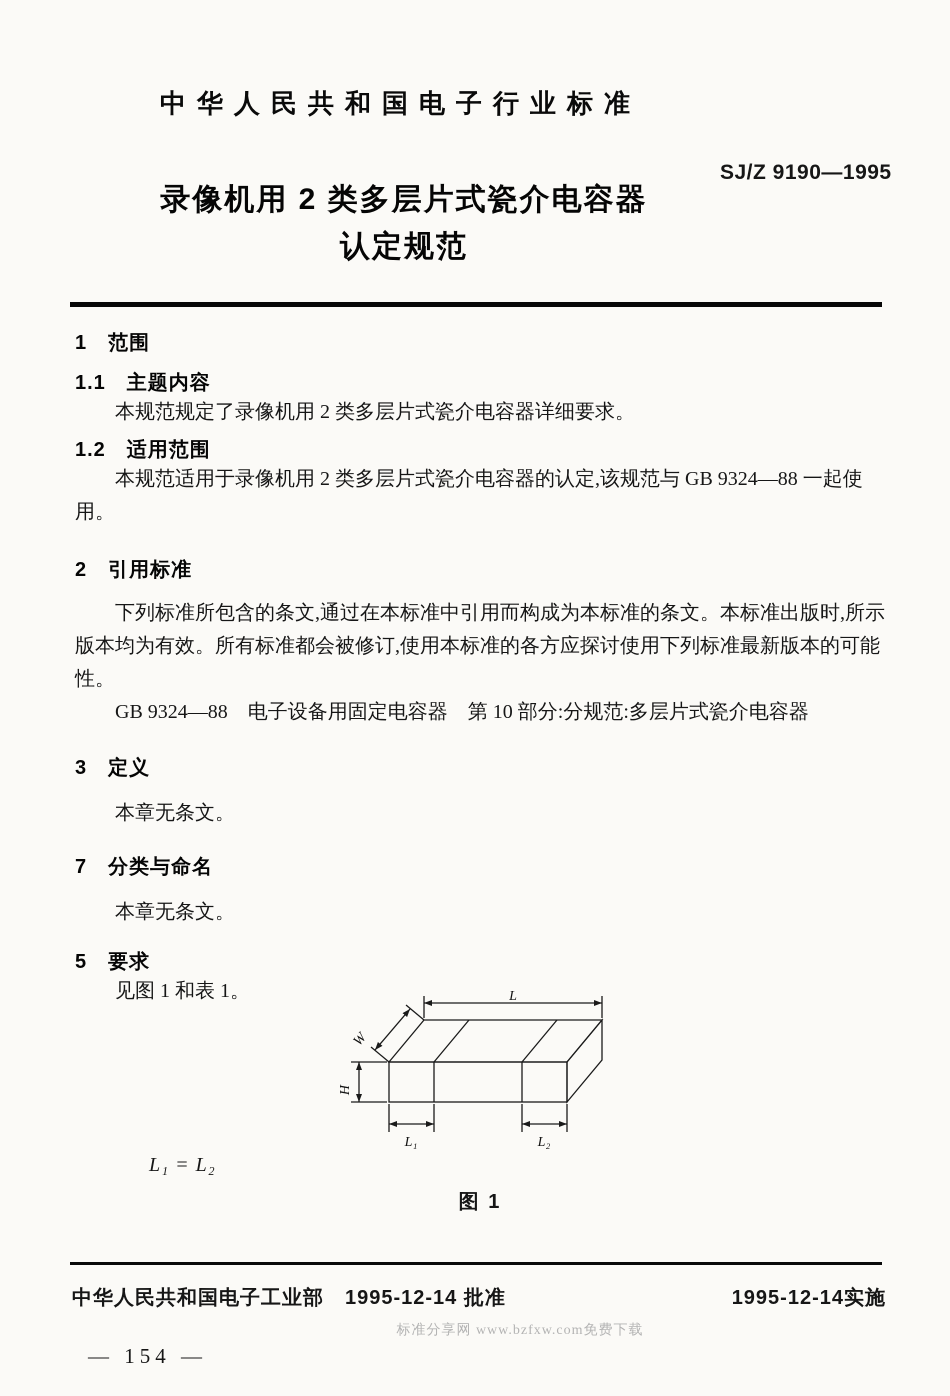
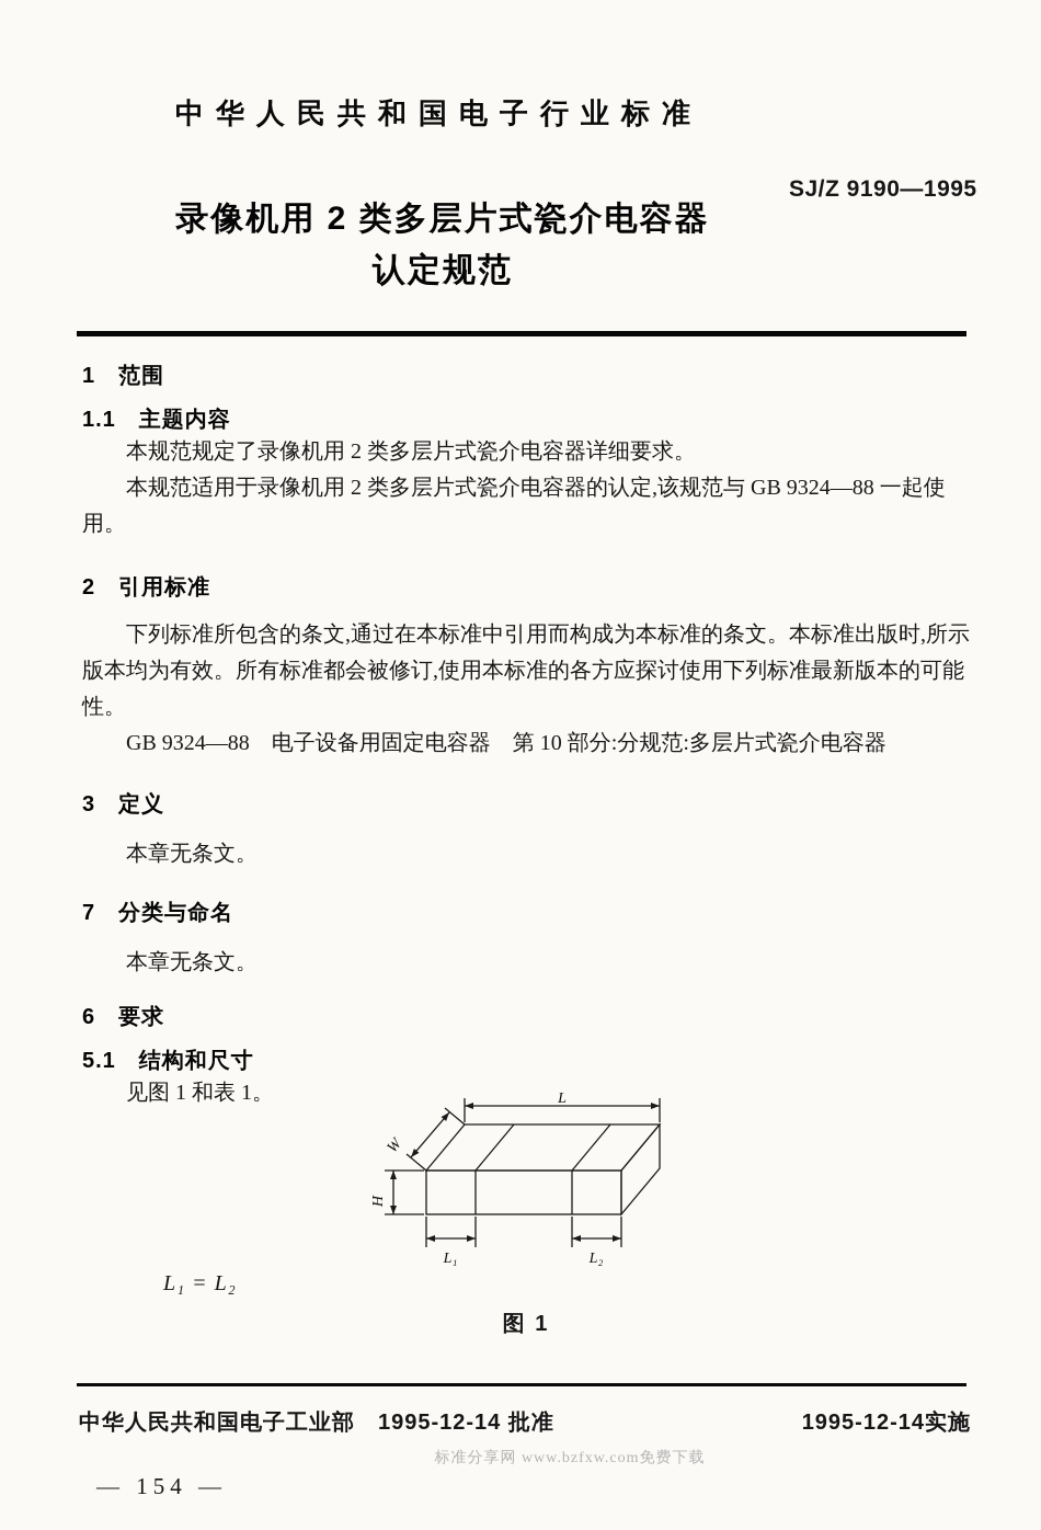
  中华人民共和国电子行业标准
  SJ/Z 9190—1995
  录像机用 2 类多层片式瓷介电容器
  认定规范
  1 范围
  1.1 主题内容
  本规范规定了录像机用 2 类多层片式瓷介电容器详细要求。
- 1.2 适用范围
  本规范适用于录像机用 2 类多层片式瓷介电容器的认定,该规范与 GB 9324—88 一起使用。
  2 引用标准
  下列标准所包含的条文,通过在本标准中引用而构成为本标准的条文。本标准出版时,所示版本均为有效。所有标准都会被修订,使用本标准的各方应探讨使用下列标准最新版本的可能性。
  GB 9324—88 电子设备用固定电容器 第 10 部分:分规范:多层片式瓷介电容器
  3 定义
  本章无条文。
  7 分类与命名
  本章无条文。
- 5 要求
+ 6 要求
+ 5.1 结构和尺寸
  见图 1 和表 1。
  L
  L₁
  L₂
  L₁ = L₂
  图 1
  中华人民共和国电子工业部 1995-12-14 批准
  1995-12-14实施
  标准分享网 www.bzfxw.com免费下载
  — 154 —
